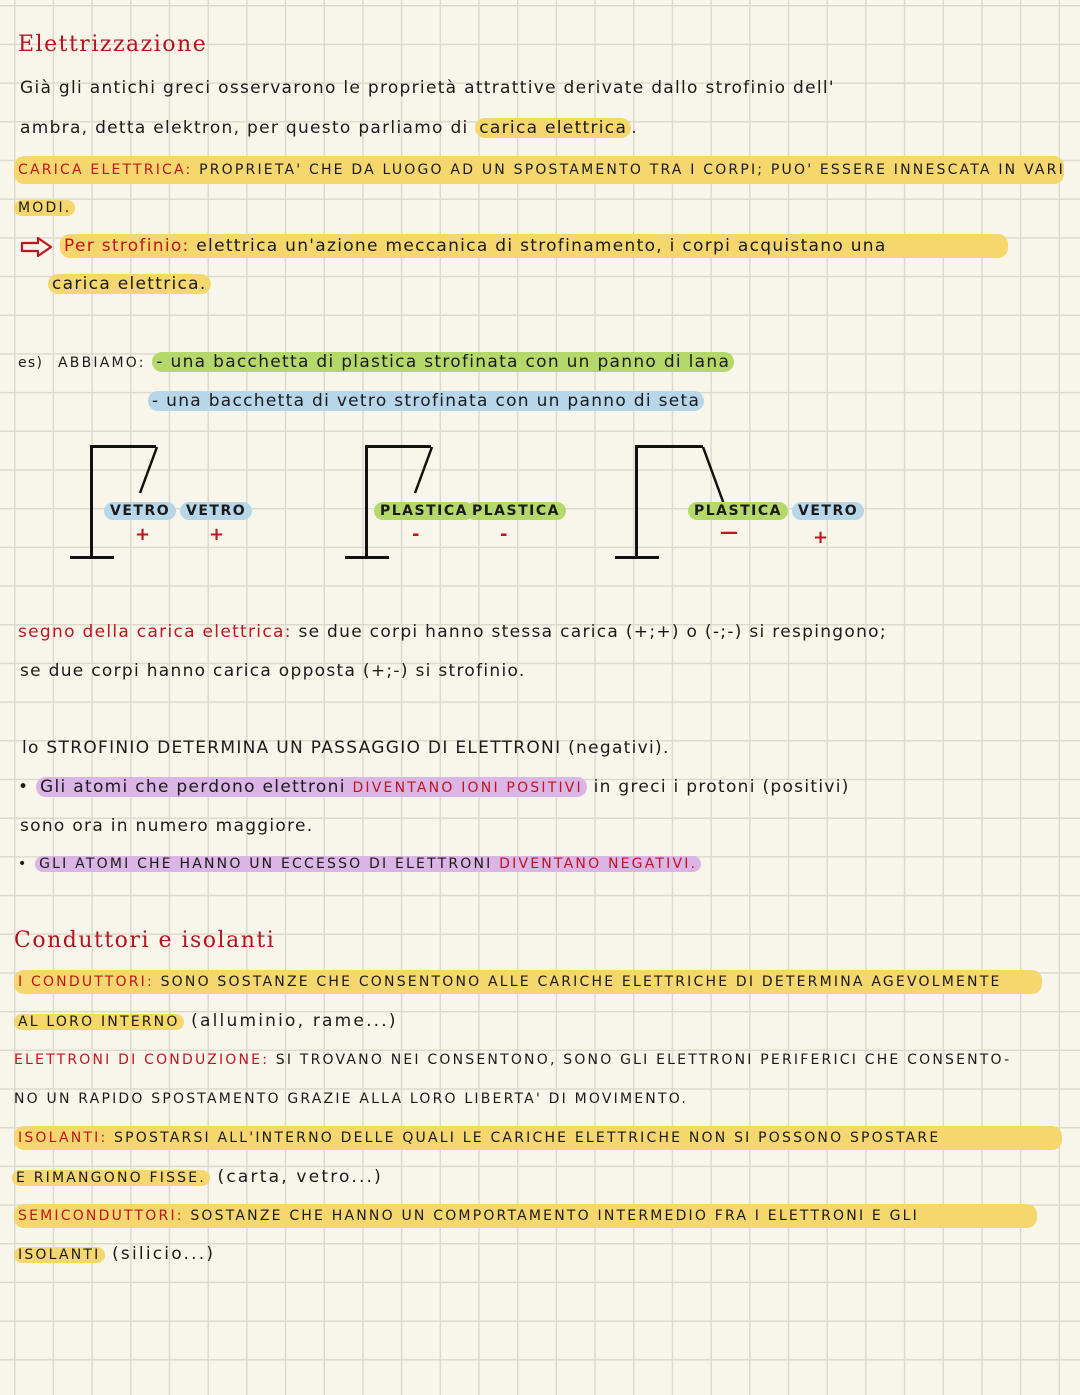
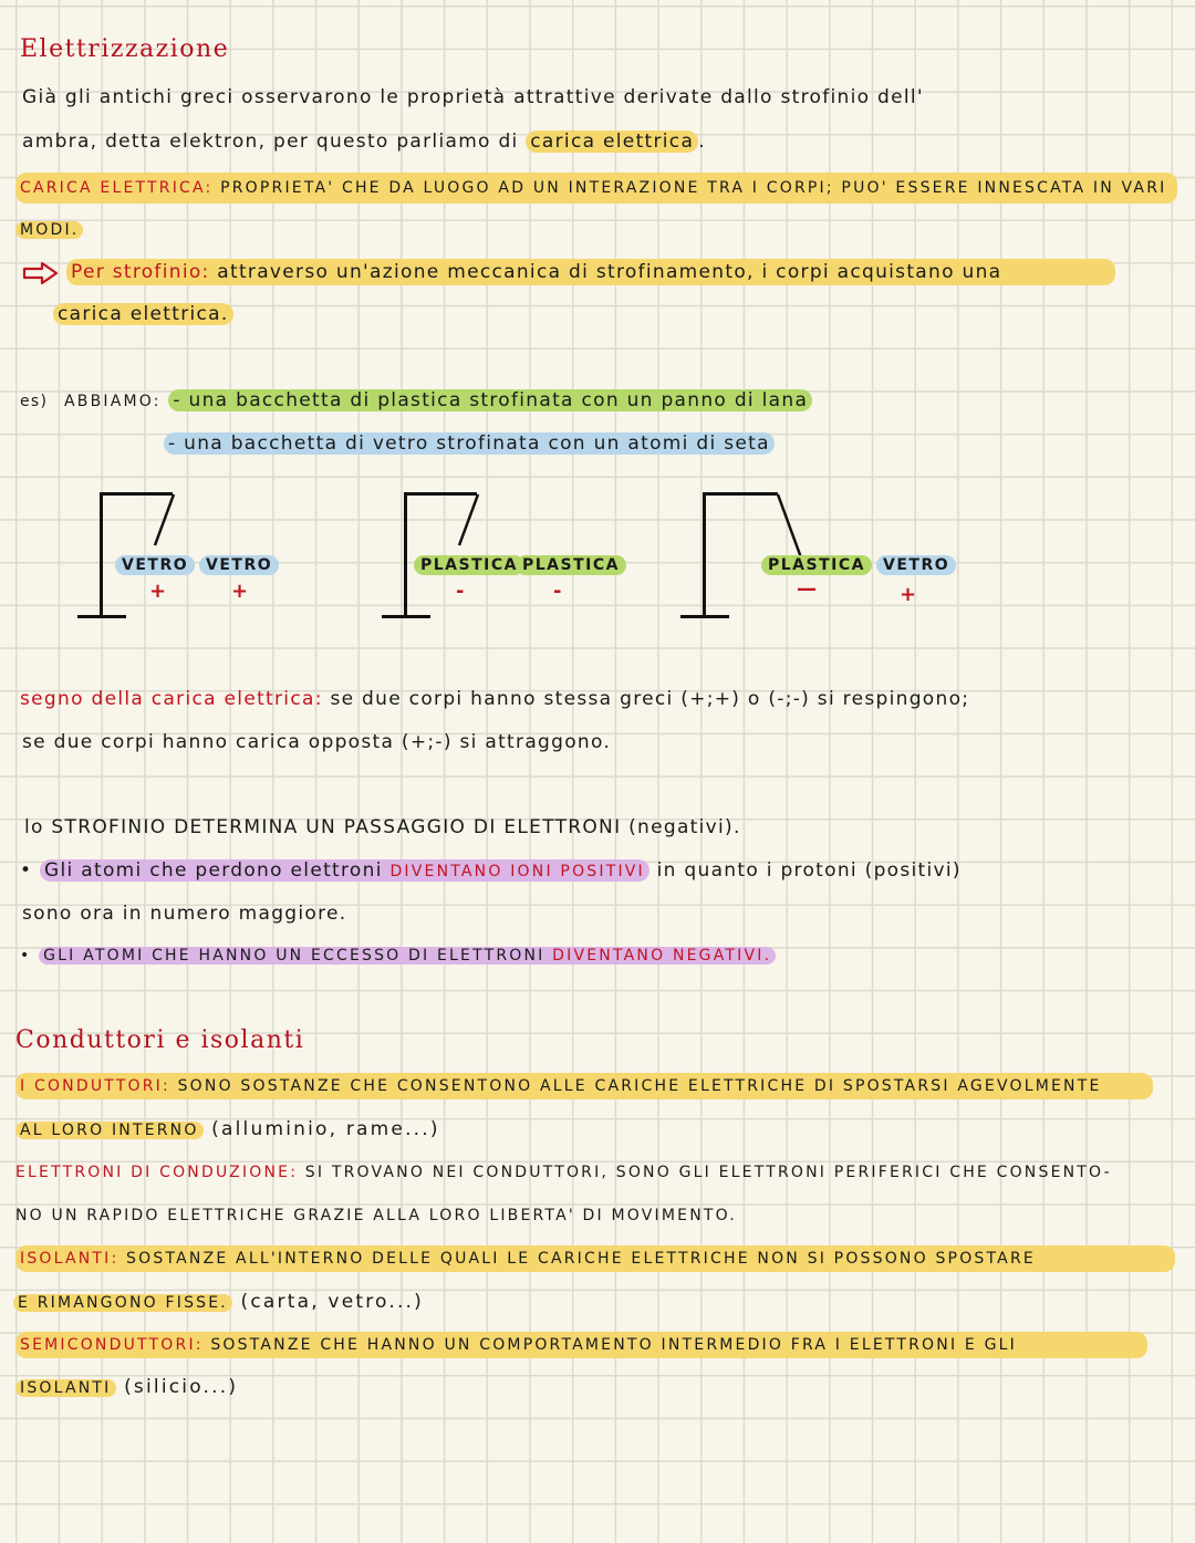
  Elettrizzazione
  Già gli antichi greci osservarono le proprietà attrattive derivate dallo strofinio dell'
  ambra, detta elektron, per questo parliamo di carica elettrica .
- CARICA ELETTRICA: PROPRIETA' CHE DA LUOGO AD UN SPOSTAMENTO TRA I CORPI; PUO' ESSERE INNESCATA IN VARI
+ CARICA ELETTRICA: PROPRIETA' CHE DA LUOGO AD UN INTERAZIONE TRA I CORPI; PUO' ESSERE INNESCATA IN VARI
  MODI.
- Per strofinio: elettrica un'azione meccanica di strofinamento, i corpi acquistano una
+ Per strofinio: attraverso un'azione meccanica di strofinamento, i corpi acquistano una
  carica elettrica.
  es) ABBIAMO: - una bacchetta di plastica strofinata con un panno di lana
- - una bacchetta di vetro strofinata con un panno di seta
+ - una bacchetta di vetro strofinata con un atomi di seta
  VETRO
  +
  VETRO
  +
  PLASTICA
  -
  PLASTICA
  -
  PLASTICA
  —
  VETRO
  +
- segno della carica elettrica: se due corpi hanno stessa carica (+;+) o (-;-) si respingono;
+ segno della carica elettrica: se due corpi hanno stessa greci (+;+) o (-;-) si respingono;
- se due corpi hanno carica opposta (+;-) si strofinio.
+ se due corpi hanno carica opposta (+;-) si attraggono.
  lo STROFINIO DETERMINA UN PASSAGGIO DI ELETTRONI (negativi).
- • Gli atomi che perdono elettroni DIVENTANO IONI POSITIVI in greci i protoni (positivi)
+ • Gli atomi che perdono elettroni DIVENTANO IONI POSITIVI in quanto i protoni (positivi)
  sono ora in numero maggiore.
  • GLI ATOMI CHE HANNO UN ECCESSO DI ELETTRONI DIVENTANO NEGATIVI.
  Conduttori e isolanti
- I CONDUTTORI: SONO SOSTANZE CHE CONSENTONO ALLE CARICHE ELETTRICHE DI DETERMINA AGEVOLMENTE
+ I CONDUTTORI: SONO SOSTANZE CHE CONSENTONO ALLE CARICHE ELETTRICHE DI SPOSTARSI AGEVOLMENTE
  AL LORO INTERNO (alluminio, rame...)
- ELETTRONI DI CONDUZIONE: SI TROVANO NEI CONSENTONO, SONO GLI ELETTRONI PERIFERICI CHE CONSENTO-
+ ELETTRONI DI CONDUZIONE: SI TROVANO NEI CONDUTTORI, SONO GLI ELETTRONI PERIFERICI CHE CONSENTO-
- NO UN RAPIDO SPOSTAMENTO GRAZIE ALLA LORO LIBERTA' DI MOVIMENTO.
+ NO UN RAPIDO ELETTRICHE GRAZIE ALLA LORO LIBERTA' DI MOVIMENTO.
- ISOLANTI: SPOSTARSI ALL'INTERNO DELLE QUALI LE CARICHE ELETTRICHE NON SI POSSONO SPOSTARE
+ ISOLANTI: SOSTANZE ALL'INTERNO DELLE QUALI LE CARICHE ELETTRICHE NON SI POSSONO SPOSTARE
  E RIMANGONO FISSE. (carta, vetro...)
  SEMICONDUTTORI: SOSTANZE CHE HANNO UN COMPORTAMENTO INTERMEDIO FRA I ELETTRONI E GLI
  ISOLANTI (silicio...)
